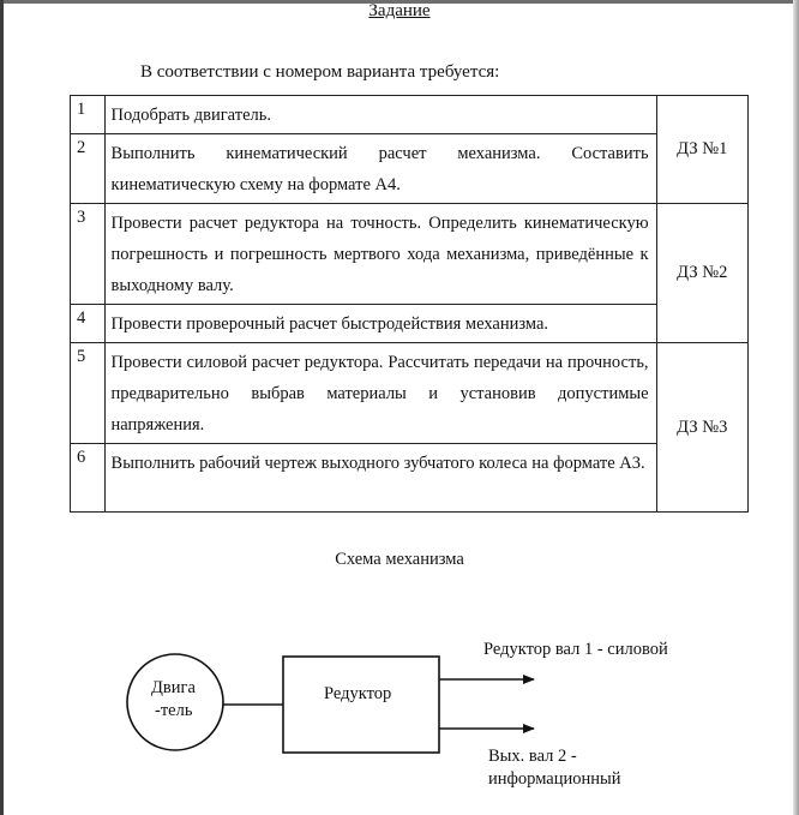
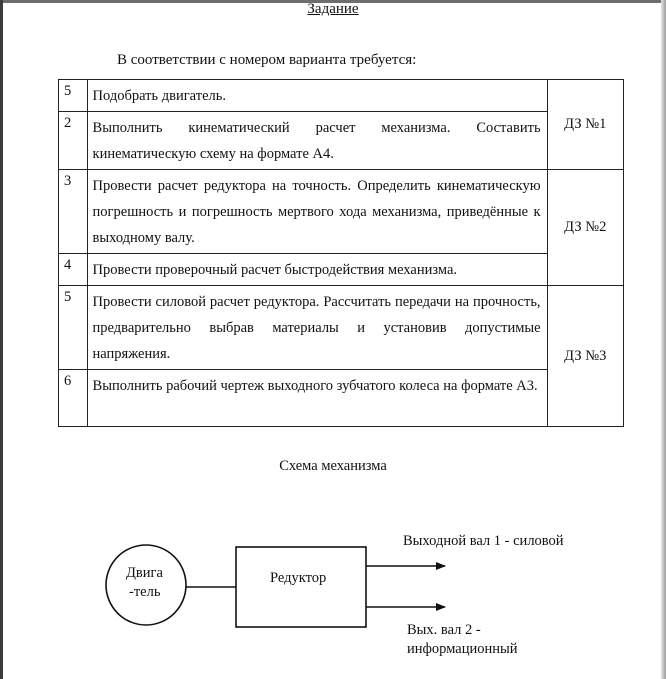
  Задание
  В соответствии с номером варианта требуется:
- 1	Подобрать двигатель.	ДЗ №1
+ 5	Подобрать двигатель.	ДЗ №1
  2	Выполнить кинематический расчет механизма. Составить кинематическую схему на формате А4.
  3	Провести расчет редуктора на точность. Определить кинематическую погрешность и погрешность мертвого хода механизма, приведённые к выходному валу.	ДЗ №2
  4	Провести проверочный расчет быстродействия механизма.
  5	Провести силовой расчет редуктора. Рассчитать передачи на прочность, предварительно выбрав материалы и установив допустимые напряжения.	ДЗ №3
  6	Выполнить рабочий чертеж выходного зубчатого колеса на формате А3.
  Схема механизма
  Двига
  -тель
  Редуктор
- Редуктор вал 1 - силовой
+ Выходной вал 1 - силовой
  Вых. вал 2 -
  информационный
